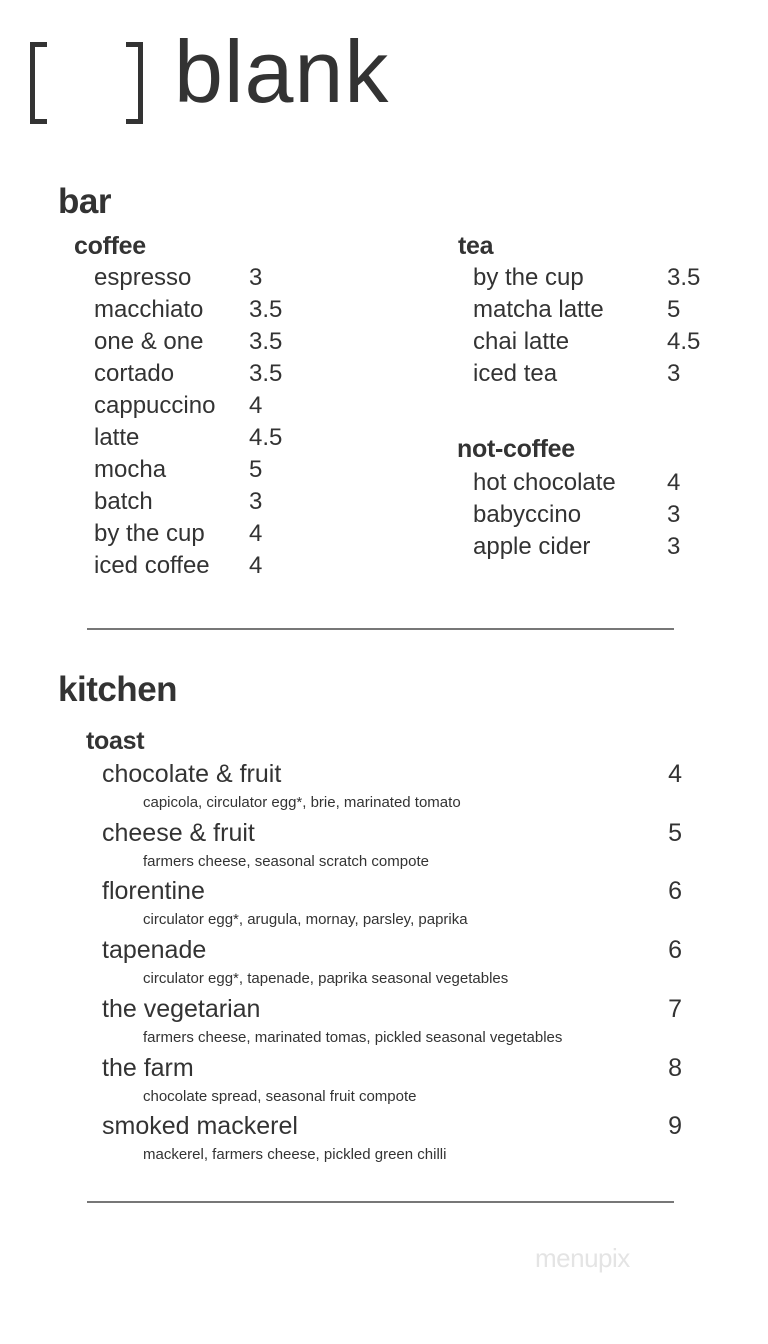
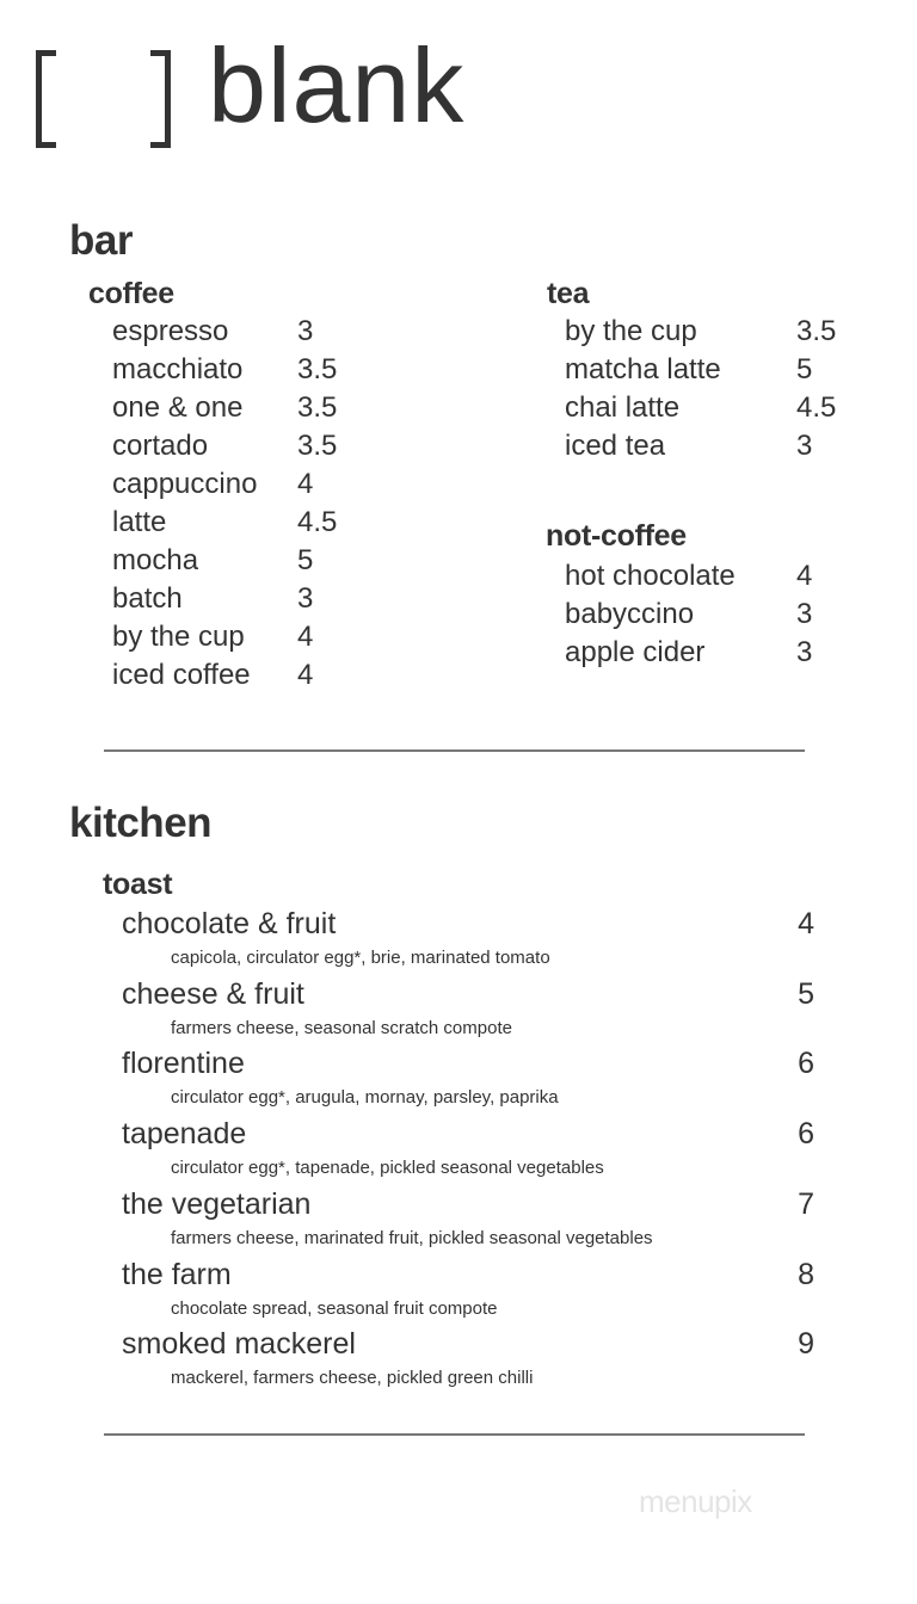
  blank
  bar
  coffee
  espresso
  3
  macchiato
  3.5
  one & one
  3.5
  cortado
  3.5
  cappuccino
  4
  latte
  4.5
  mocha
  5
  batch
  3
  by the cup
  4
  iced coffee
  4
  tea
  by the cup
  3.5
  matcha latte
  5
  chai latte
  4.5
  iced tea
  3
  not-coffee
  hot chocolate
  4
  babyccino
  3
  apple cider
  3
  kitchen
  toast
  chocolate & fruit
  4
  capicola, circulator egg*, brie, marinated tomato
  cheese & fruit
  5
  farmers cheese, seasonal scratch compote
  florentine
  6
  circulator egg*, arugula, mornay, parsley, paprika
  tapenade
  6
- circulator egg*, tapenade, paprika seasonal vegetables
+ circulator egg*, tapenade, pickled seasonal vegetables
  the vegetarian
  7
- farmers cheese, marinated tomas, pickled seasonal vegetables
+ farmers cheese, marinated fruit, pickled seasonal vegetables
  the farm
  8
  chocolate spread, seasonal fruit compote
  smoked mackerel
  9
  mackerel, farmers cheese, pickled green chilli
  menupix
